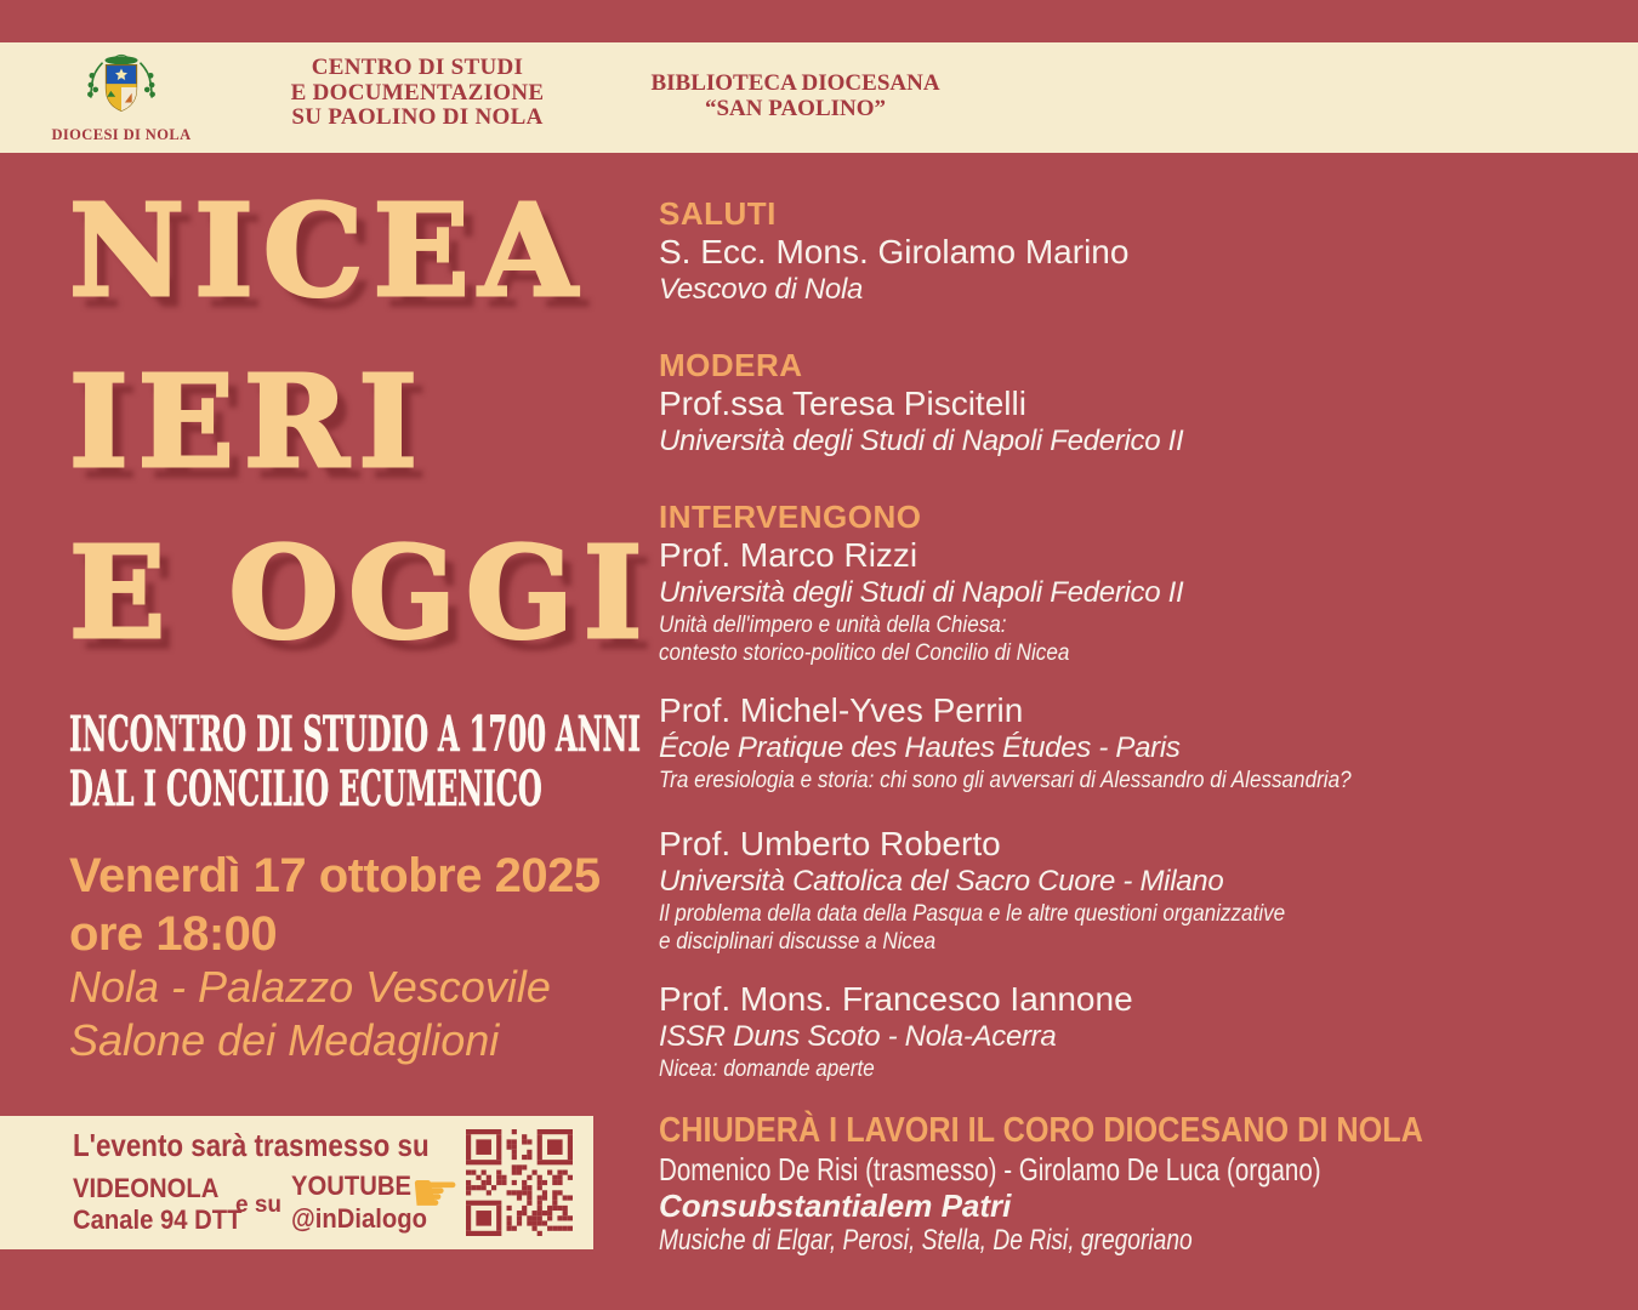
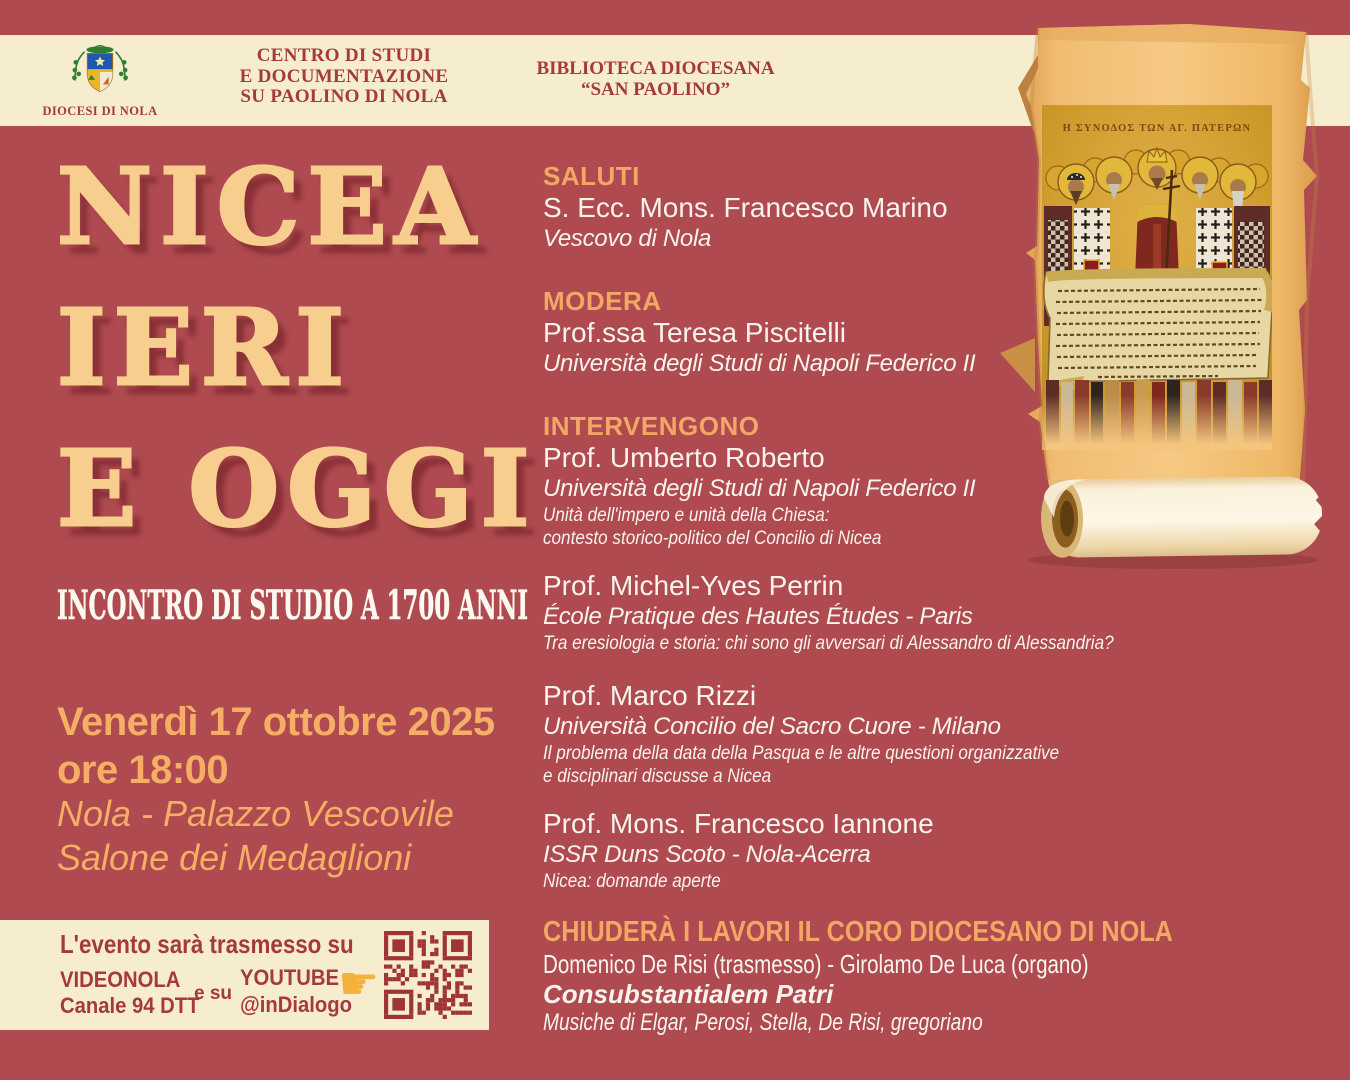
  DIOCESI DI NOLA
  CENTRO DI STUDI
  E DOCUMENTAZIONE
  SU PAOLINO DI NOLA
  BIBLIOTECA DIOCESANA
  “SAN PAOLINO”
+ Η ΣΥΝΟΔΟΣ ΤΩΝ ΑΓ. ΠΑΤΕΡΩΝ
  NICEA
  IERI
  E OGGI
  INCONTRO DI STUDIO A 1700 ANNI
- DAL I CONCILIO ECUMENICO
  Venerdì 17 ottobre 2025
  ore 18:00
  Nola - Palazzo Vescovile
  Salone dei Medaglioni
  SALUTI
- S. Ecc. Mons. Girolamo Marino
+ S. Ecc. Mons. Francesco Marino
  Vescovo di Nola
  MODERA
  Prof.ssa Teresa Piscitelli
  Università degli Studi di Napoli Federico II
  INTERVENGONO
- Prof. Marco Rizzi
+ Prof. Umberto Roberto
  Università degli Studi di Napoli Federico II
  Unità dell'impero e unità della Chiesa:
  contesto storico-politico del Concilio di Nicea
  Prof. Michel-Yves Perrin
  École Pratique des Hautes Études - Paris
  Tra eresiologia e storia: chi sono gli avversari di Alessandro di Alessandria?
- Prof. Umberto Roberto
+ Prof. Marco Rizzi
- Università Cattolica del Sacro Cuore - Milano
+ Università Concilio del Sacro Cuore - Milano
  Il problema della data della Pasqua e le altre questioni organizzative
  e disciplinari discusse a Nicea
  Prof. Mons. Francesco Iannone
  ISSR Duns Scoto - Nola-Acerra
  Nicea: domande aperte
  CHIUDERÀ I LAVORI IL CORO DIOCESANO DI NOLA
  Domenico De Risi (trasmesso) - Girolamo De Luca (organo)
  Consubstantialem Patri
  Musiche di Elgar, Perosi, Stella, De Risi, gregoriano
  L'evento sarà trasmesso su
  VIDEONOLA
  Canale 94 DTT
  e su
  YOUTUBE
  @inDialogo
  ☛
